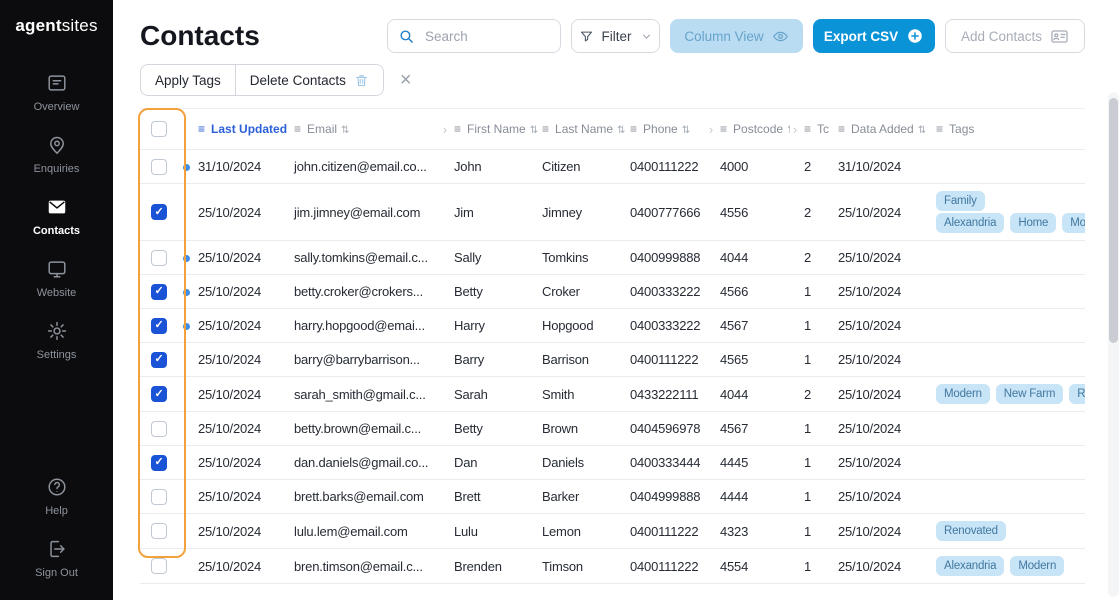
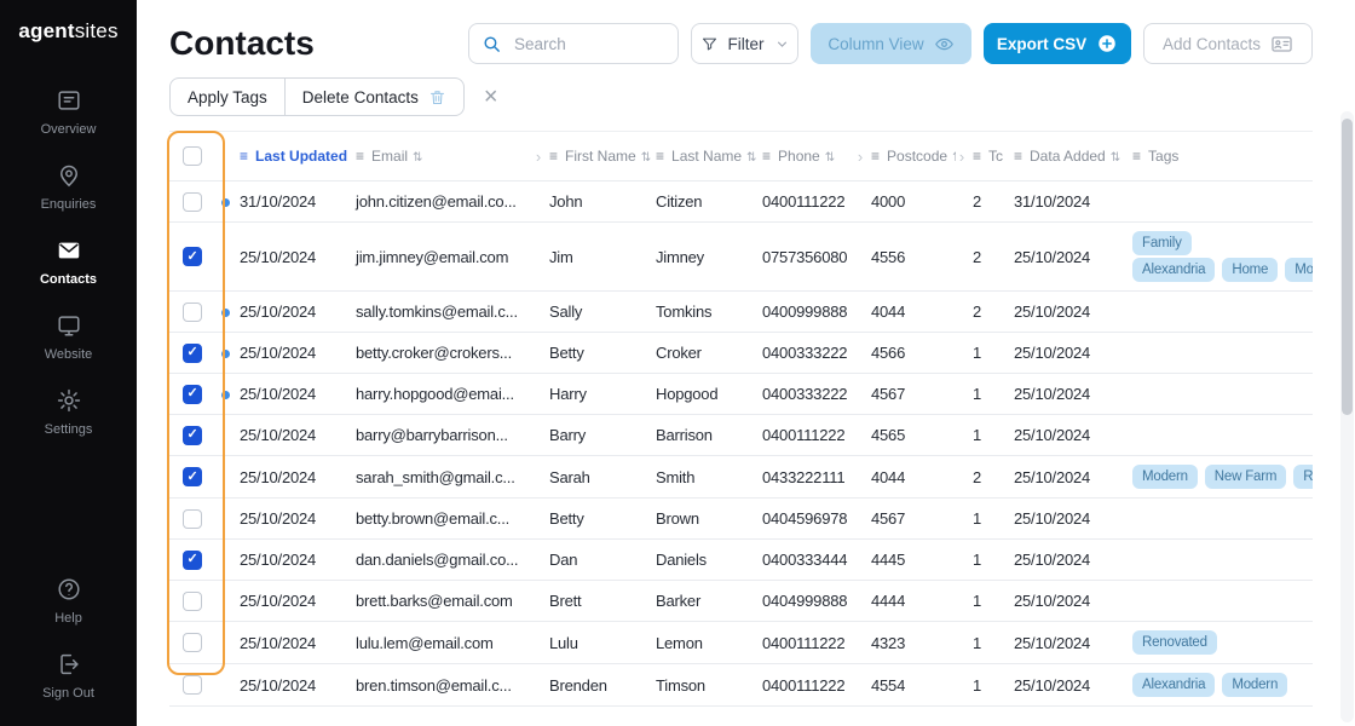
  agentsites
  Overview
  Enquiries
  Contacts
  Website
  Settings
  Help
  Sign Out
  Contacts
  Search
  Filter
  Column View
  Export CSV
  Add Contacts
  Apply Tags
  Delete Contacts
  ×
  		≡ Last Updated	≡ Email ⇅	›	≡ First Name ⇅	≡ Last Name ⇅	≡ Phone ⇅	›	≡ Postcode	›	≡ Tc	≡ Data Added ⇅	≡ Tags
  		31/10/2024	john.citizen@email.co...		John	Citizen	0400111222		4000		2	31/10/2024
- ✓		25/10/2024	jim.jimney@email.com		Jim	Jimney	0400777666		4556		2	25/10/2024	FamilyAlexandria Home Mo
+ ✓		25/10/2024	jim.jimney@email.com		Jim	Jimney	0757356080		4556		2	25/10/2024	FamilyAlexandria Home Mo
  		25/10/2024	sally.tomkins@email.c...		Sally	Tomkins	0400999888		4044		2	25/10/2024
  ✓		25/10/2024	betty.croker@crokers...		Betty	Croker	0400333222		4566		1	25/10/2024
  ✓		25/10/2024	harry.hopgood@emai...		Harry	Hopgood	0400333222		4567		1	25/10/2024
  ✓		25/10/2024	barry@barrybarrison...		Barry	Barrison	0400111222		4565		1	25/10/2024
  ✓		25/10/2024	sarah_smith@gmail.c...		Sarah	Smith	0433222111		4044		2	25/10/2024	Modern New Farm R
  		25/10/2024	betty.brown@email.c...		Betty	Brown	0404596978		4567		1	25/10/2024
  ✓		25/10/2024	dan.daniels@gmail.co...		Dan	Daniels	0400333444		4445		1	25/10/2024
  		25/10/2024	brett.barks@email.com		Brett	Barker	0404999888		4444		1	25/10/2024
  		25/10/2024	lulu.lem@email.com		Lulu	Lemon	0400111222		4323		1	25/10/2024	Renovated
  		25/10/2024	bren.timson@email.c...		Brenden	Timson	0400111222		4554		1	25/10/2024	Alexandria Modern
